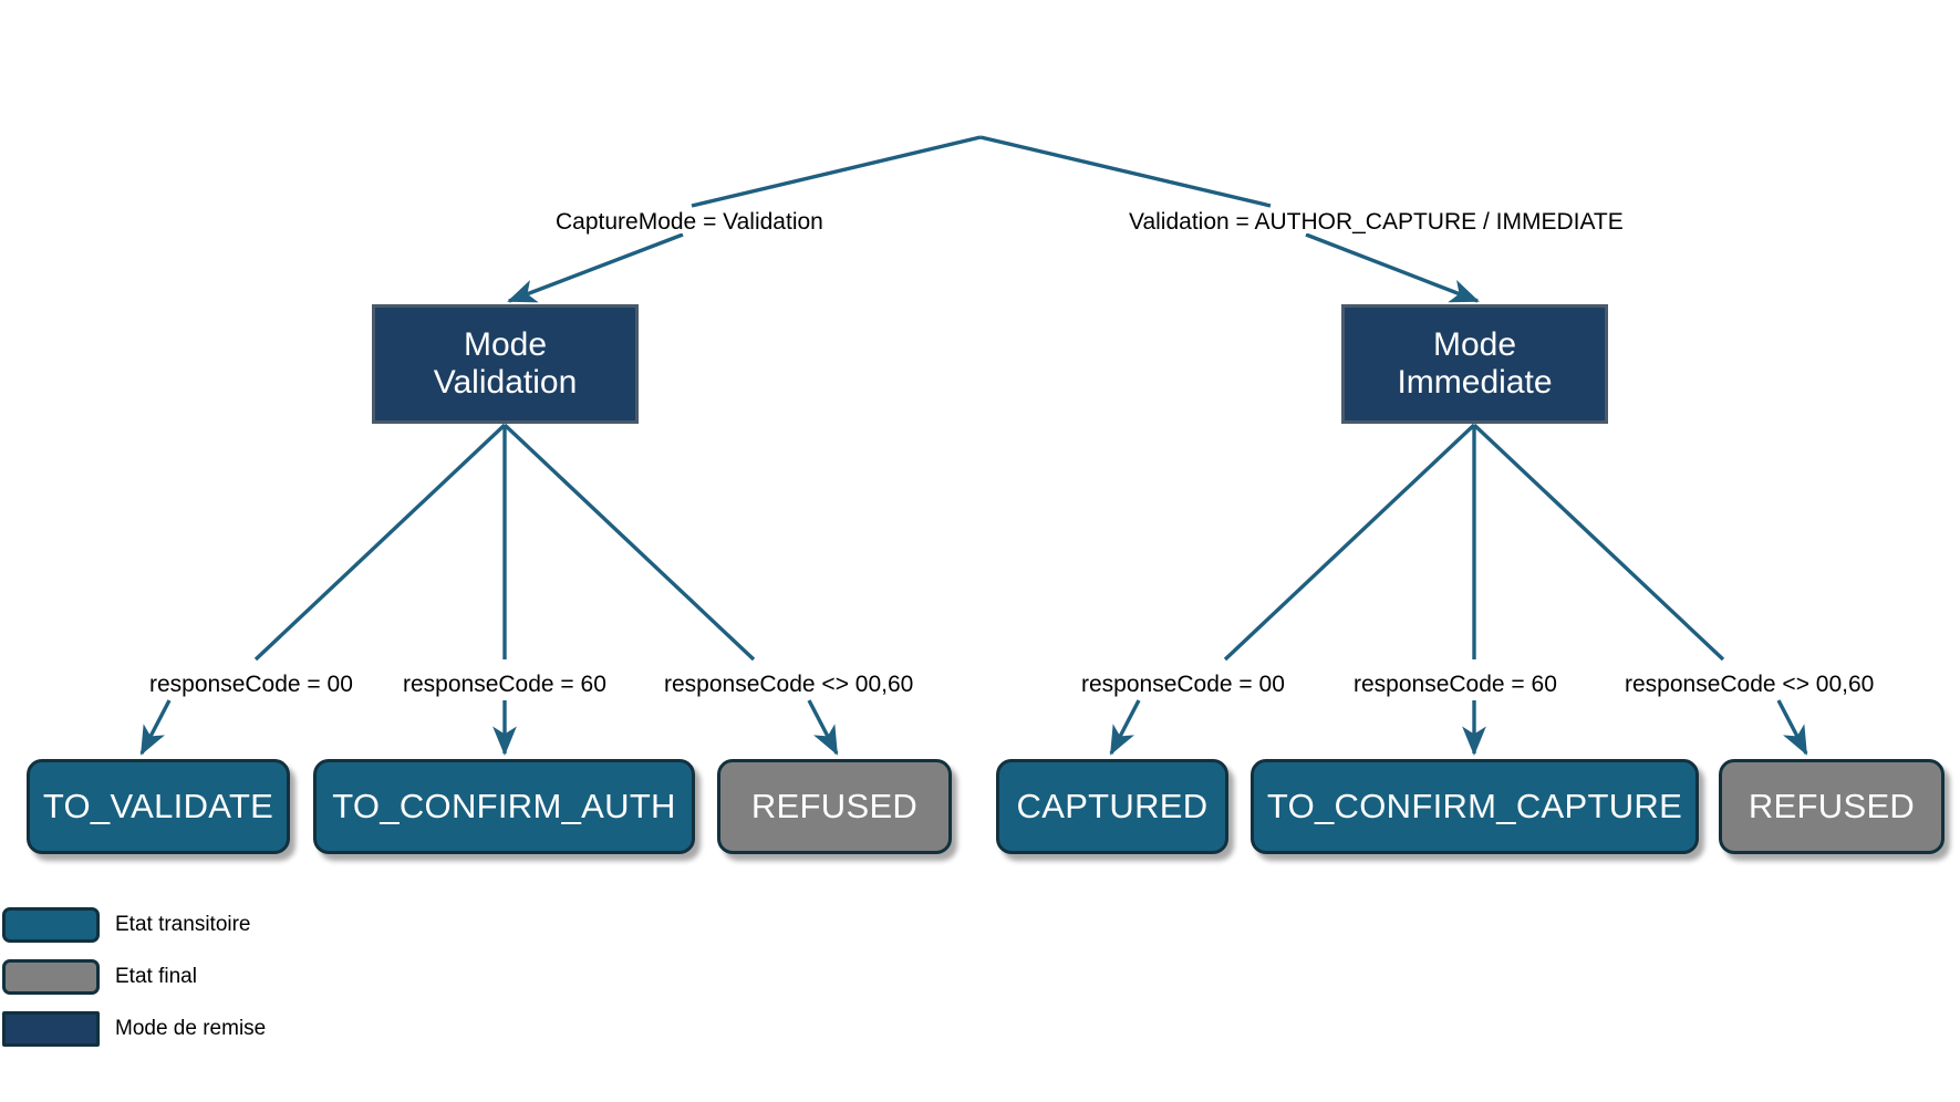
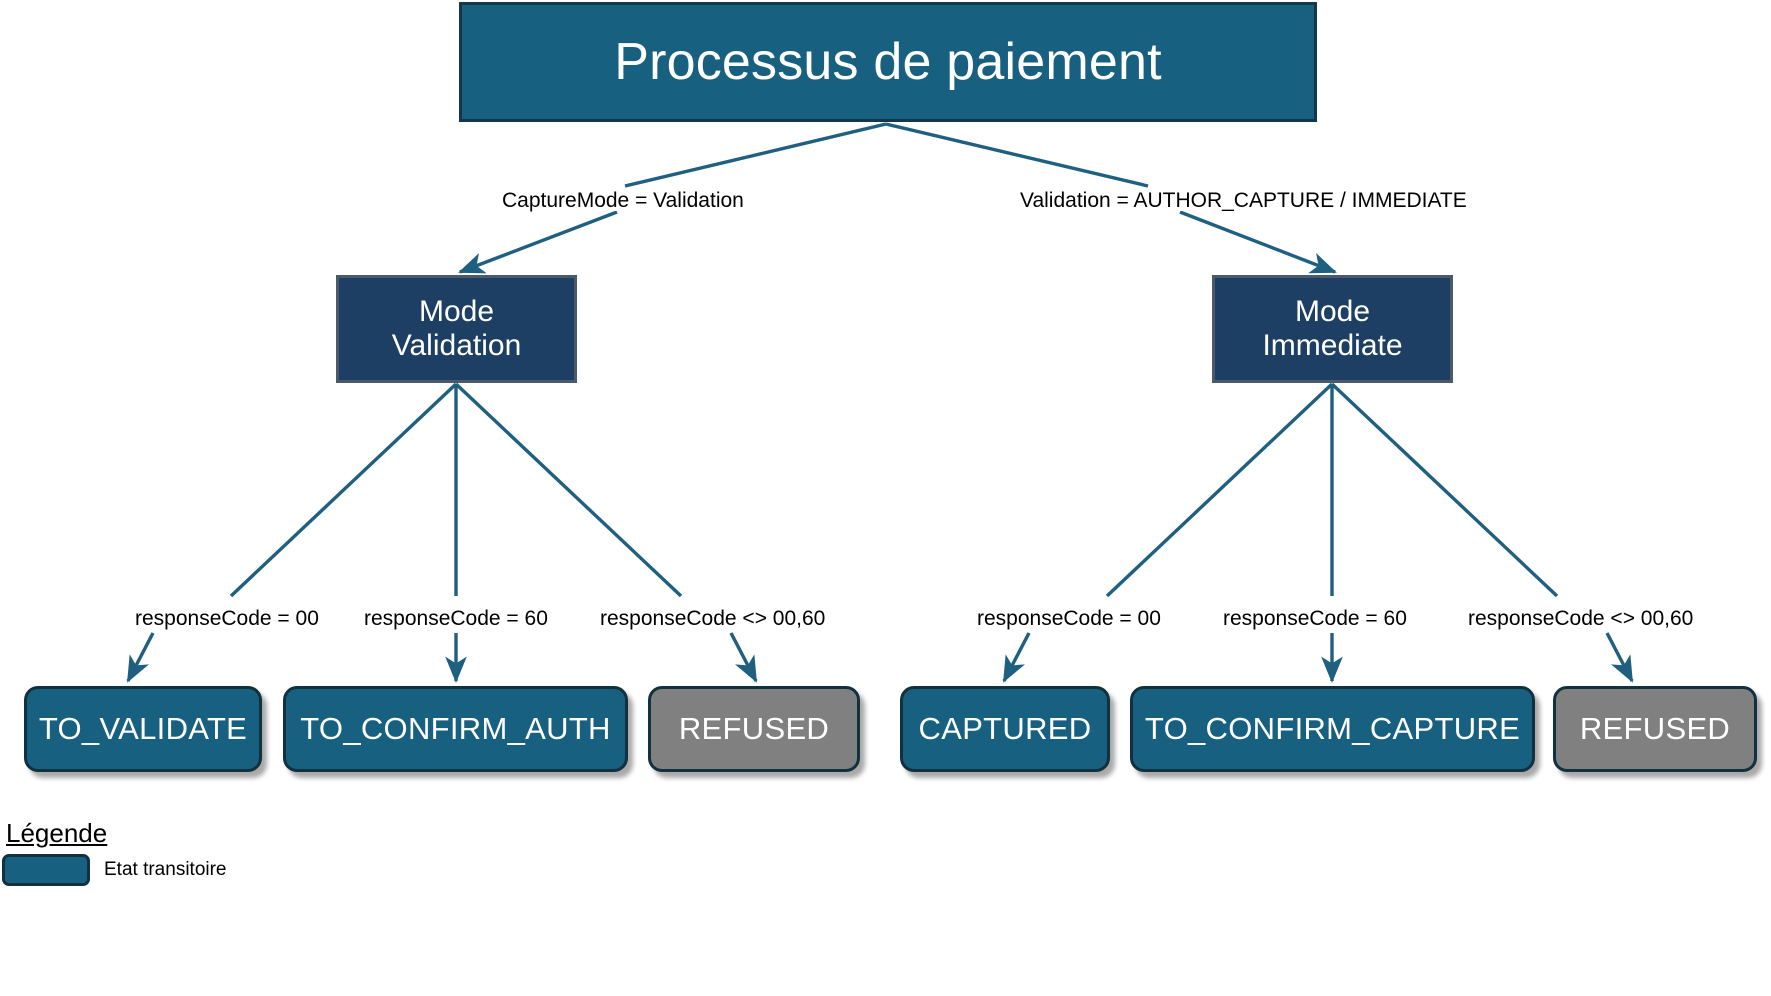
+ Processus de paiement
  Mode
  Validation
  Mode
  Immediate
  TO_VALIDATE
  TO_CONFIRM_AUTH
  REFUSED
  CAPTURED
  TO_CONFIRM_CAPTURE
  REFUSED
  CaptureMode = Validation
  Validation = AUTHOR_CAPTURE / IMMEDIATE
  responseCode = 00
  responseCode = 60
  responseCode <> 00,60
  responseCode = 00
  responseCode = 60
  responseCode <> 00,60
+ Légende
  Etat transitoire
- Etat final
- Mode de remise
